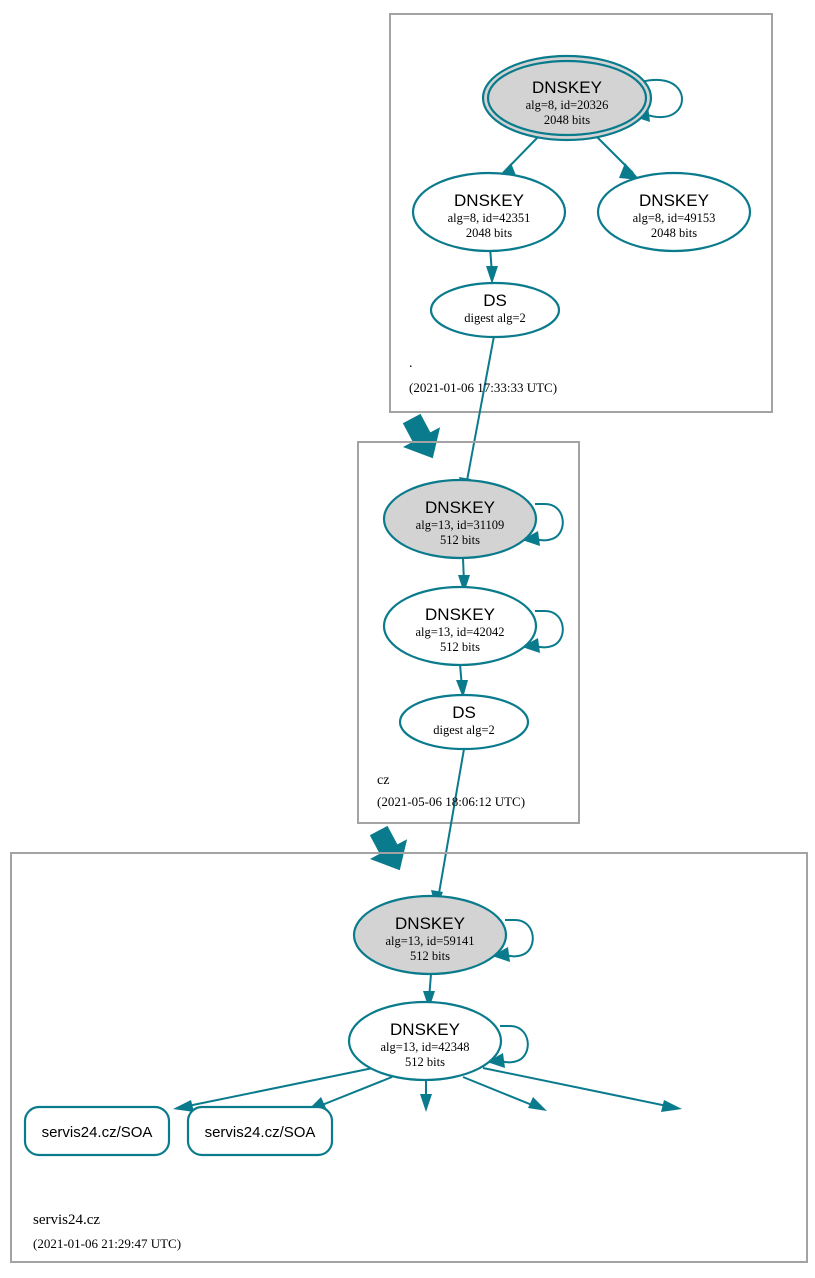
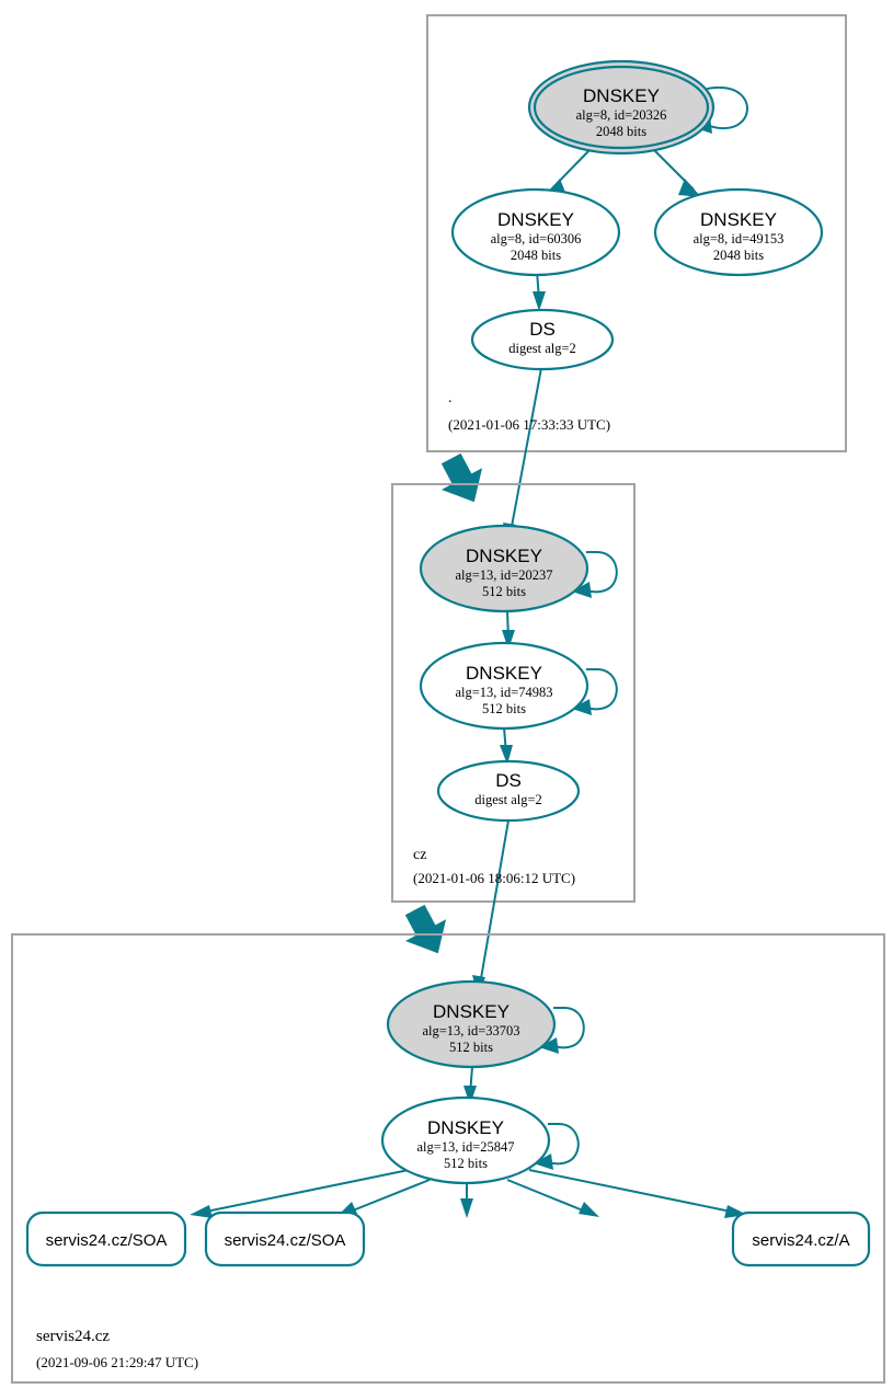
  DNSKEY
  alg=8, id=20326
  2048 bits
  DNSKEY
- alg=8, id=42351
+ alg=8, id=60306
  2048 bits
  DNSKEY
  alg=8, id=49153
  2048 bits
  DS
  digest alg=2
  .
  (2021-01-06 17:33:33 UTC)
  DNSKEY
- alg=13, id=31109
+ alg=13, id=20237
  512 bits
  DNSKEY
- alg=13, id=42042
+ alg=13, id=74983
  512 bits
  DS
  digest alg=2
  cz
- (2021-05-06 18:06:12 UTC)
+ (2021-01-06 18:06:12 UTC)
  DNSKEY
- alg=13, id=59141
+ alg=13, id=33703
  512 bits
  DNSKEY
- alg=13, id=42348
+ alg=13, id=25847
  512 bits
  servis24.cz/SOA
  servis24.cz/SOA
+ servis24.cz/A
  servis24.cz
- (2021-01-06 21:29:47 UTC)
+ (2021-09-06 21:29:47 UTC)
